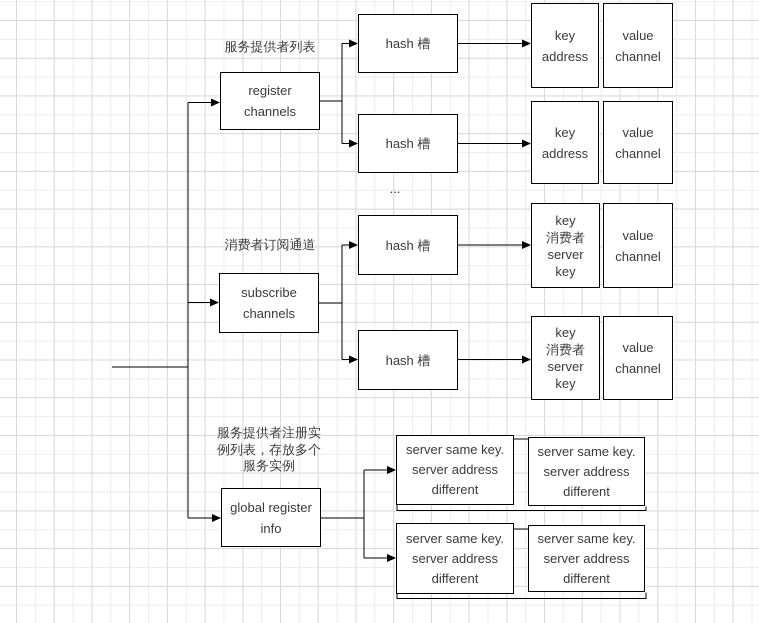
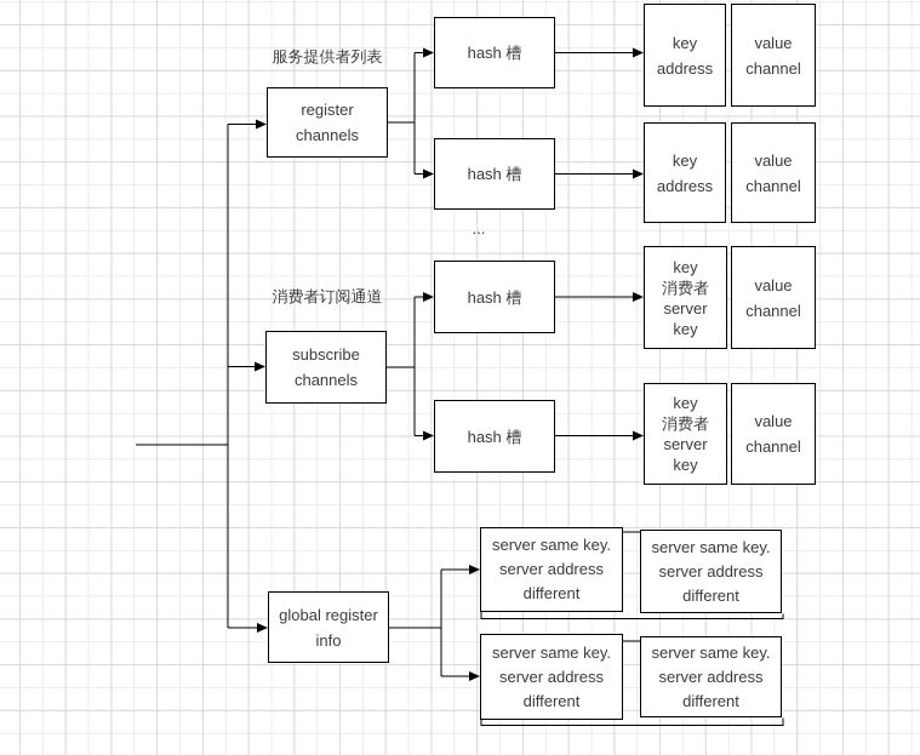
  register
  channels
  subscribe
  channels
  global register
  info
  hash 槽
  hash 槽
  hash 槽
  hash 槽
  key
  address
  value
  channel
  key
  address
  value
  channel
  key
  消费者
  server
  key
  value
  channel
  key
  消费者
  server
  key
  value
  channel
  server same key.
  server address
  different
  server same key.
  server address
  different
  server same key.
  server address
  different
  server same key.
  server address
  different
  服务提供者列表
  消费者订阅通道
- 服务提供者注册实
- 例列表，存放多个
- 服务实例
  ...
